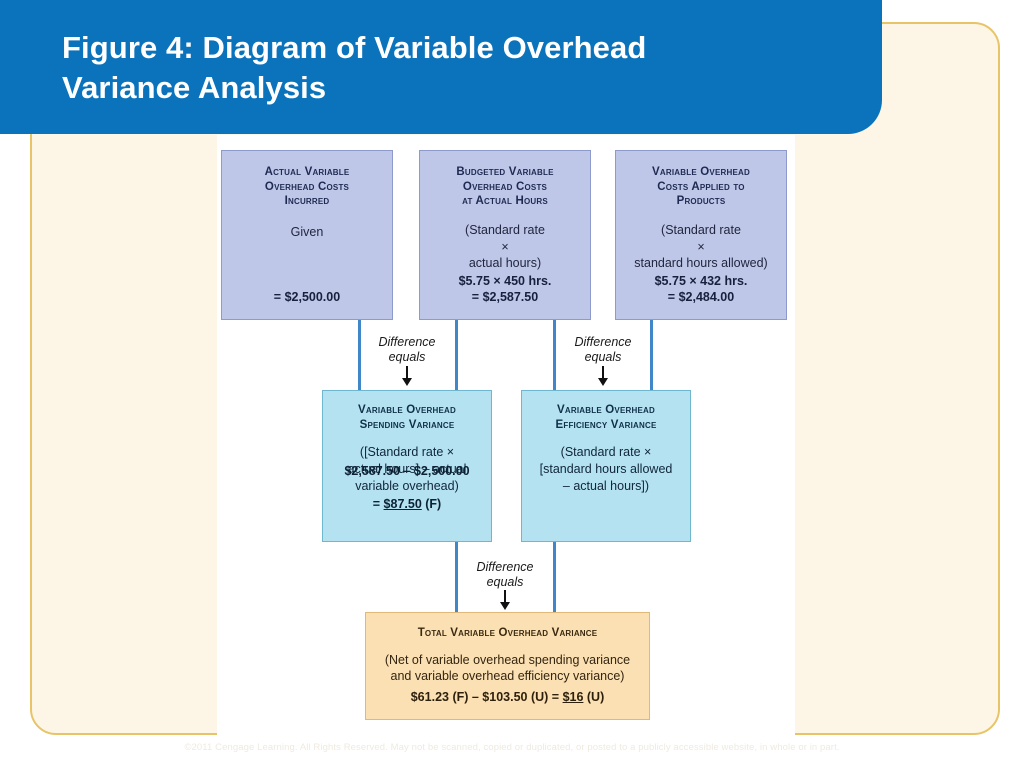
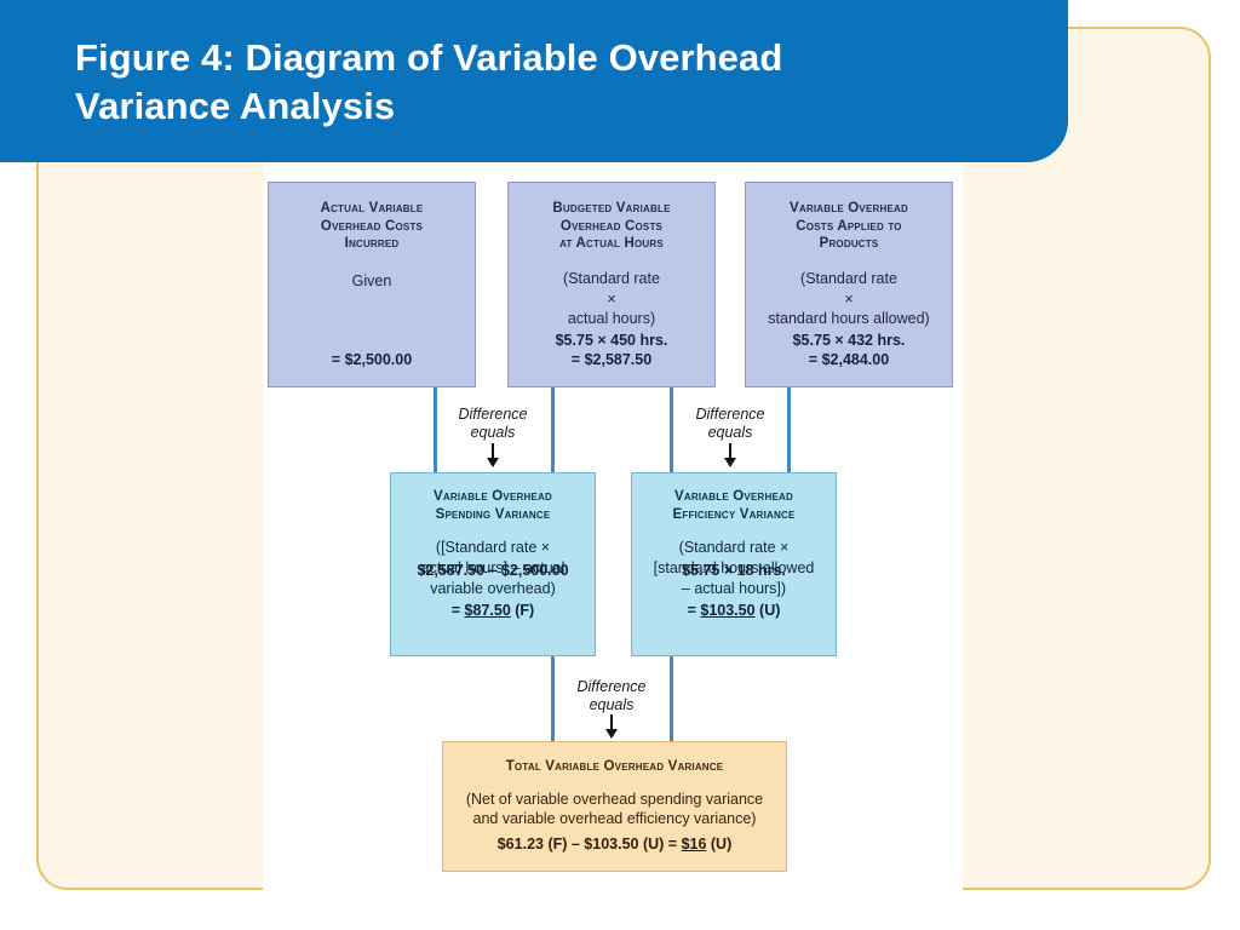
  Figure 4: Diagram of Variable Overhead
  Variance Analysis
  Actual Variable
  Overhead Costs
  Incurred
  Given
  = $2,500.00
  Budgeted Variable
  Overhead Costs
  at Actual Hours
  (Standard rate
  ×
  actual hours)
  $5.75 × 450 hrs.
  = $2,587.50
  Variable Overhead
  Costs Applied to
  Products
  (Standard rate
  ×
  standard hours allowed)
  $5.75 × 432 hrs.
  = $2,484.00
  Difference
  equals
  Difference
  equals
  Variable Overhead
  Spending Variance
  ([Standard rate ×
  actual hours] – actual
  variable overhead)
  $2,587.50 – $2,500.00
  = $87.50 (F)
  Variable Overhead
  Efficiency Variance
  (Standard rate ×
  [standard hours allowed
  – actual hours])
+ $5.75 × 18 hrs.
+ = $103.50 (U)
  Difference
  equals
  Total Variable Overhead Variance
  (Net of variable overhead spending variance
  and variable overhead efficiency variance)
  $61.23 (F) – $103.50 (U) = $16 (U)
- ©2011 Cengage Learning. All Rights Reserved. May not be scanned, copied or duplicated, or posted to a publicly accessible website, in whole or in part.
